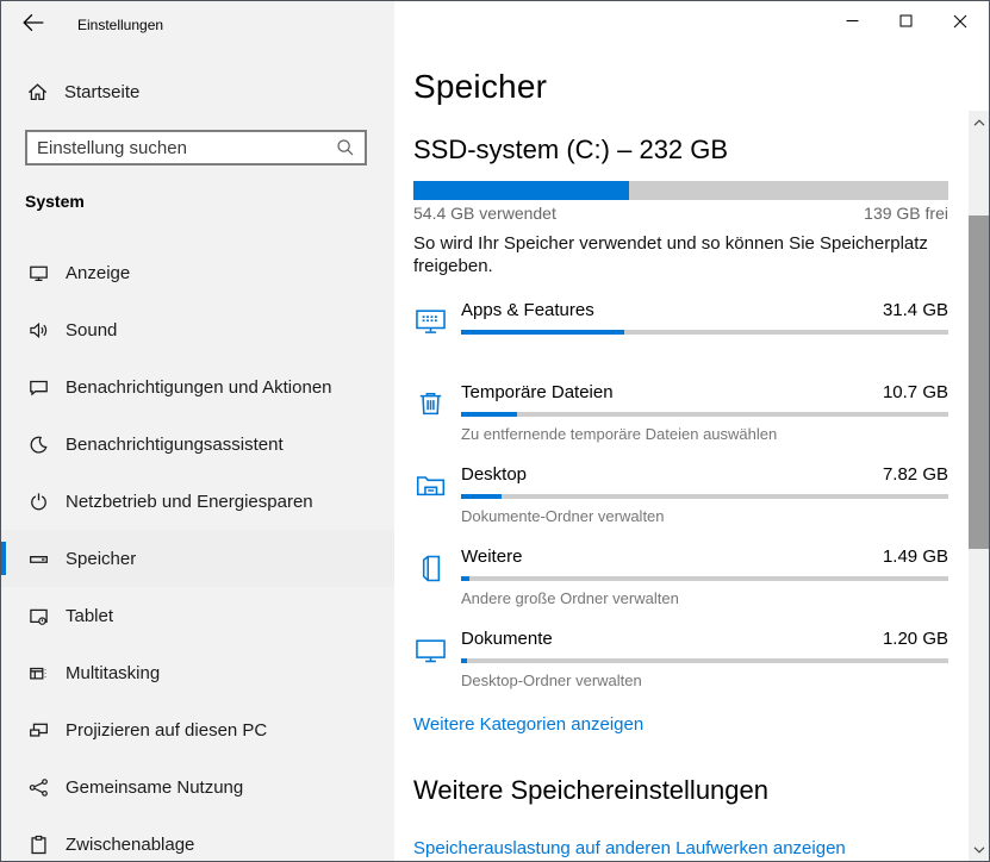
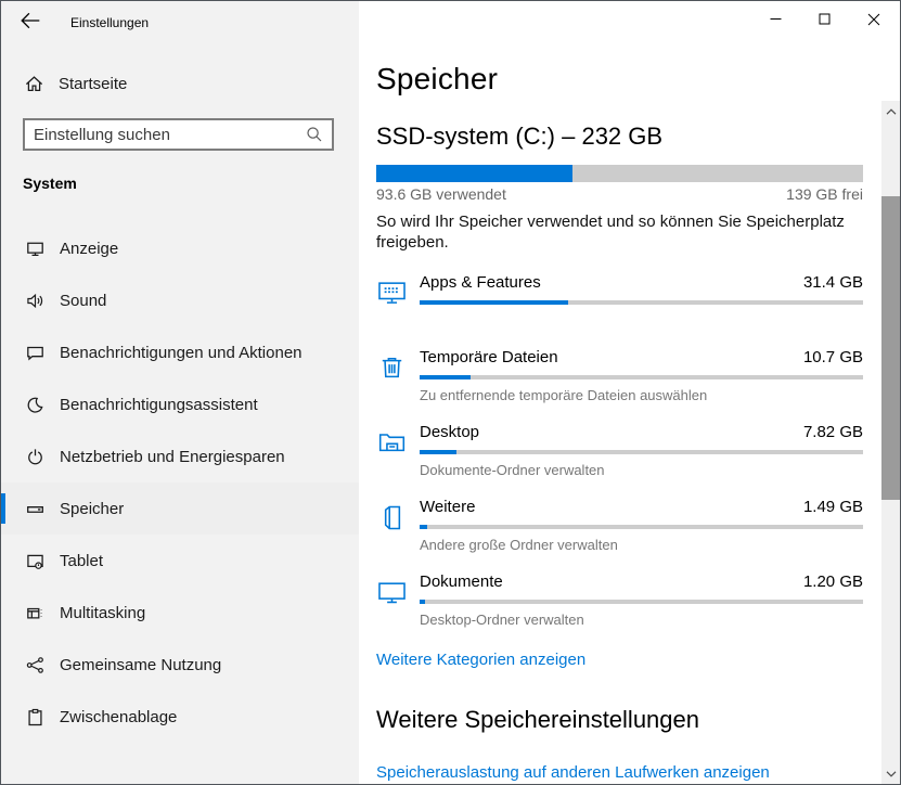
  Einstellungen
  Startseite
  Einstellung suchen
  System
  Anzeige
  Sound
  Benachrichtigungen und Aktionen
  Benachrichtigungsassistent
  Netzbetrieb und Energiesparen
  Speicher
  Tablet
  Multitasking
- Projizieren auf diesen PC
  Gemeinsame Nutzung
  Zwischenablage
  Speicher
  SSD-system (C:) – 232 GB
- 54.4 GB verwendet
+ 93.6 GB verwendet
  139 GB frei
  So wird Ihr Speicher verwendet und so können Sie Speicherplatz freigeben.
  Apps & Features
  31.4 GB
  Temporäre Dateien
  10.7 GB
  Zu entfernende temporäre Dateien auswählen
  Desktop
  7.82 GB
  Dokumente-Ordner verwalten
  Weitere
  1.49 GB
  Andere große Ordner verwalten
  Dokumente
  1.20 GB
  Desktop-Ordner verwalten
  Weitere Kategorien anzeigen
  Weitere Speichereinstellungen
  Speicherauslastung auf anderen Laufwerken anzeigen
